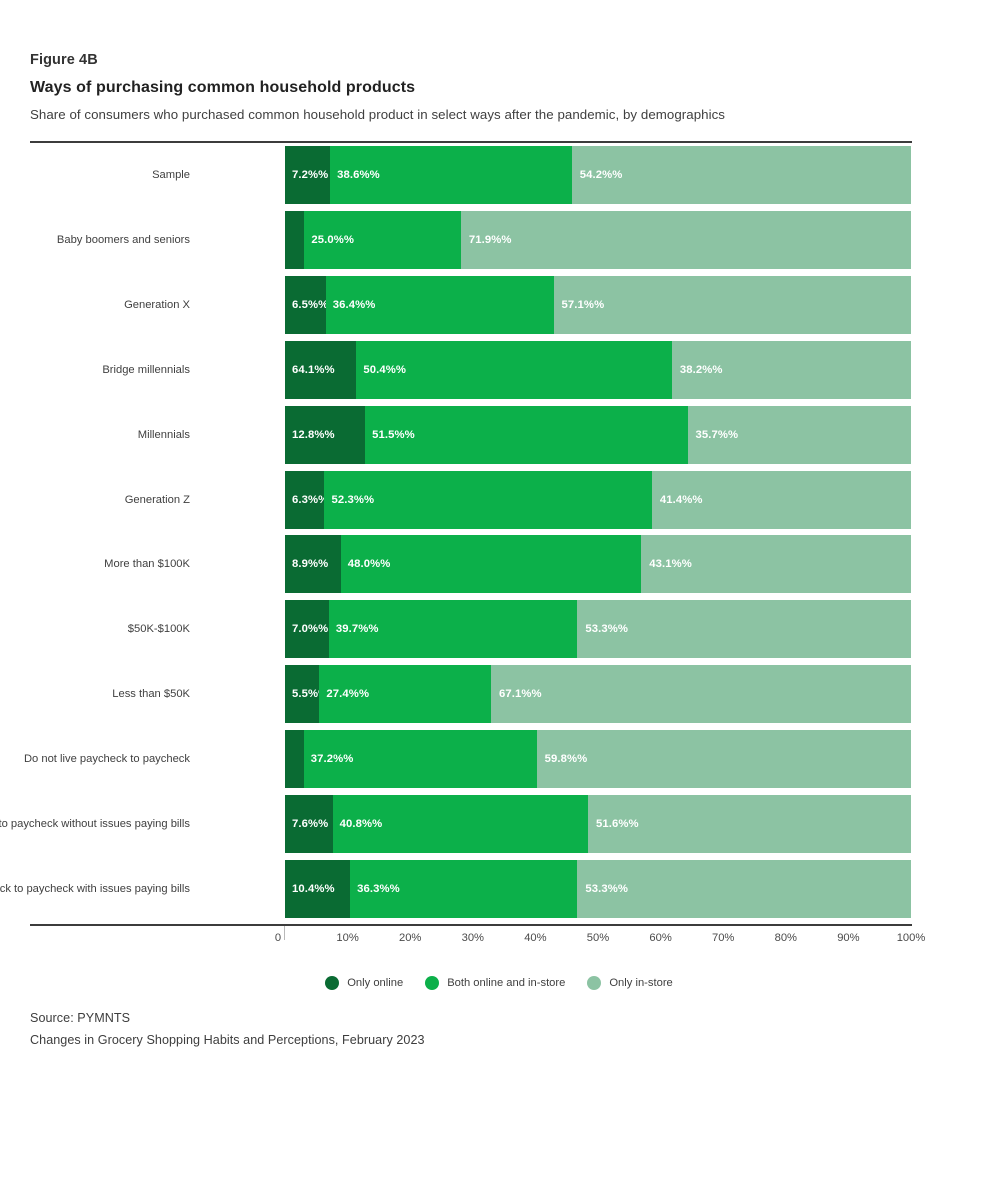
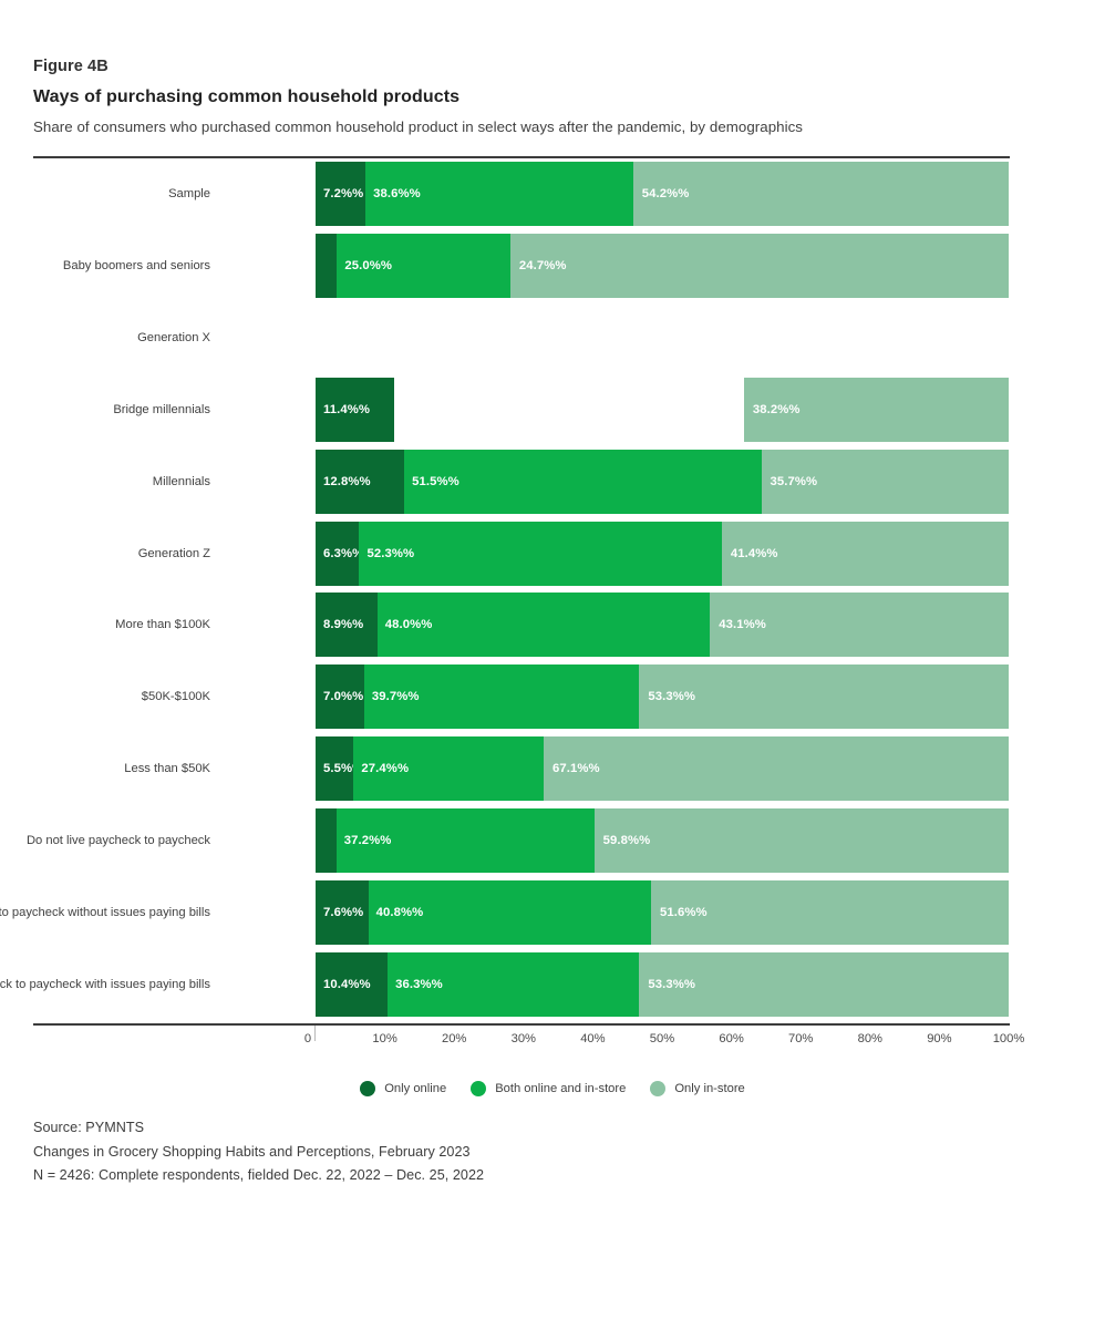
  Figure 4B
  Ways of purchasing common household products
  Share of consumers who purchased common household product in select ways after the pandemic, by demographics
  Sample
  7.2%%
  38.6%%
  54.2%%
  Baby boomers and seniors
  25.0%%
- 71.9%%
+ 24.7%%
  Generation X
- 6.5%%
- 36.4%%
- 57.1%%
  Bridge millennials
- 64.1%%
+ 11.4%%
- 50.4%%
  38.2%%
  Millennials
  12.8%%
  51.5%%
  35.7%%
  Generation Z
  6.3%%
  52.3%%
  41.4%%
  More than $100K
  8.9%%
  48.0%%
  43.1%%
  $50K-$100K
  7.0%%
  39.7%%
  53.3%%
  Less than $50K
  5.5%
  27.4%%
  67.1%%
  Do not live paycheck to paycheck
  37.2%%
  59.8%%
  to paycheck without issues paying bills
  7.6%%
  40.8%%
  51.6%%
  ck to paycheck with issues paying bills
  10.4%%
  36.3%%
  53.3%%
  0
  10%
  20%
  30%
  40%
  50%
  60%
  70%
  80%
  90%
  100%
  Only online
  Both online and in-store
  Only in-store
  Source: PYMNTS
  Changes in Grocery Shopping Habits and Perceptions, February 2023
+ N = 2426: Complete respondents, fielded Dec. 22, 2022 – Dec. 25, 2022
